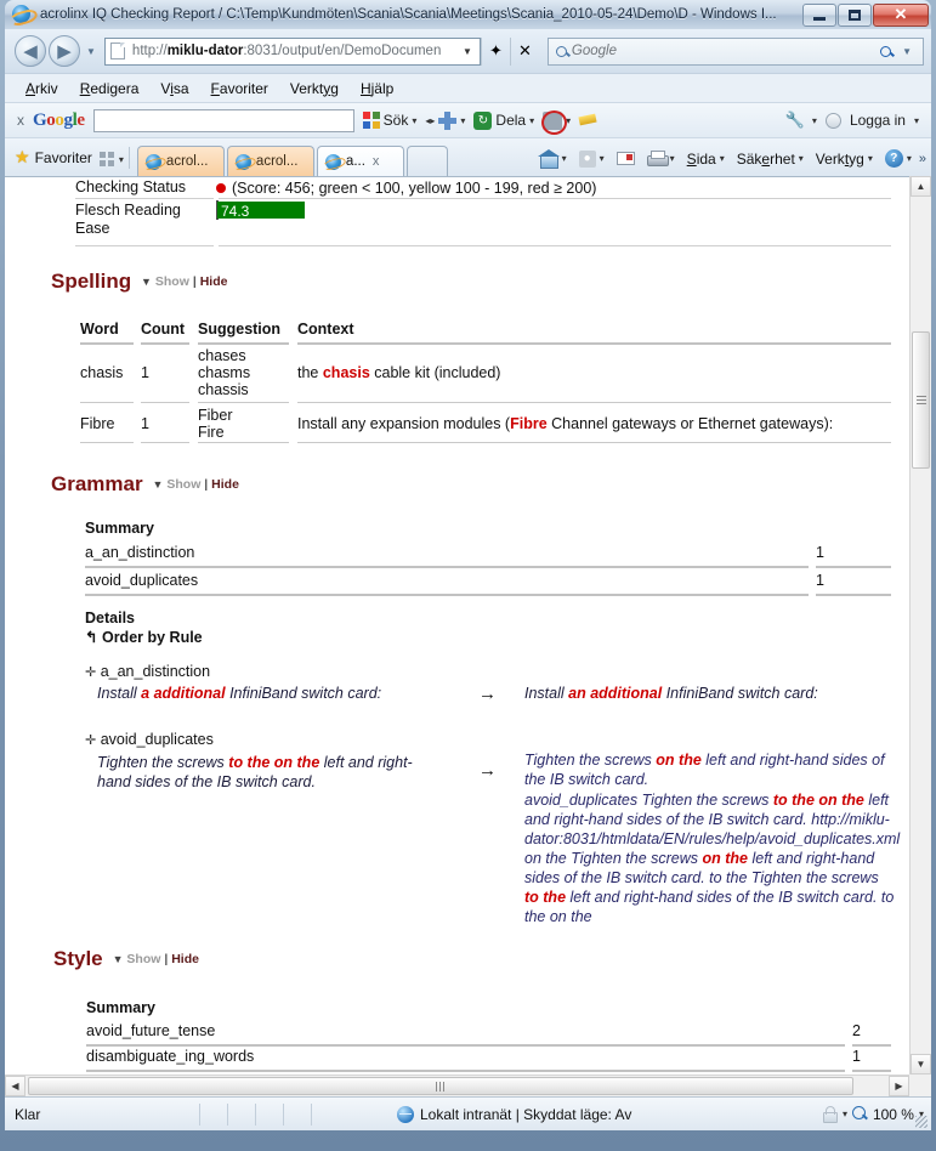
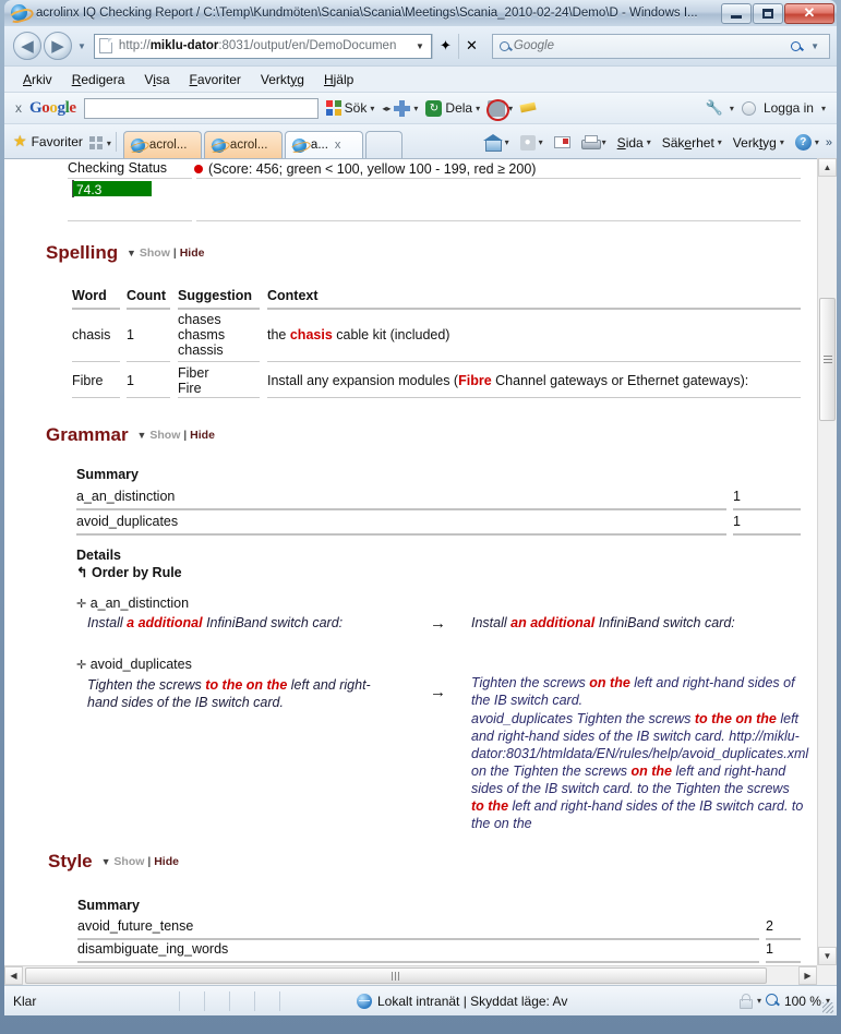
- acrolinx IQ Checking Report / C:\Temp\Kundmöten\Scania\Scania\Meetings\Scania_2010-05-24\Demo\D - Windows I...
+ acrolinx IQ Checking Report / C:\Temp\Kundmöten\Scania\Scania\Meetings\Scania_2010-02-24\Demo\D - Windows I...
  ✕
  ◀
  ▶
  ▼
  http://miklu-dator:8031/output/en/DemoDocumen
  ▼
  ✦
  ✕
  Google
  ▼
  Arkiv
  Redigera
  Visa
  Favoriter
  Verktyg
  Hjälp
  x
  Google
  Sök
  ▾
  ◂▸
  ▾
  ↻
  Dela
  ▾
  ▾
  🔧
  ▾
  Logga in
  ▾
  ★
  Favoriter
  ▾
  acrol...
  acrol...
  a...
  x
  ▾
  ●
  ▾
  ▾
  Sida
  ▾
  Säkerhet
  ▾
  Verktyg
  ▾
  ?
  ▾
  »
  Checking Status
  (Score: 456; green < 100, yellow 100 - 199, red ≥ 200)
- Flesch Reading
- Ease
  74.3
  Spelling ▼ Show | Hide
  Word
  Count
  Suggestion
  Context
  chasis
  1
  chases
  chasms
  chassis
  the chasis cable kit (included)
  Fibre
  1
  Fiber
  Fire
  Install any expansion modules (Fibre Channel gateways or Ethernet gateways):
  Grammar ▼ Show | Hide
  Summary
  a_an_distinction
  1
  avoid_duplicates
  1
  Details
  ↰ Order by Rule
  ✛ a_an_distinction
  Install a additional InfiniBand switch card:
  →
  Install an additional InfiniBand switch card:
  ✛ avoid_duplicates
  Tighten the screws to the on the left and right-hand sides of the IB switch card.
  →
  Tighten the screws on the left and right-hand sides of the IB switch card.
  avoid_duplicates Tighten the screws to the on the left and right-hand sides of the IB switch card. http://miklu-dator:8031/htmldata/EN/rules/help/avoid_duplicates.xml on the Tighten the screws on the left and right-hand sides of the IB switch card. to the Tighten the screws to the left and right-hand sides of the IB switch card. to the on the
  Style ▼ Show | Hide
  Summary
  avoid_future_tense
  2
  disambiguate_ing_words
  1
  ▲
  ▼
  ◀
  ▶
  Klar
  Lokalt intranät | Skyddat läge: Av
  ▾
  100 %
  ▾
